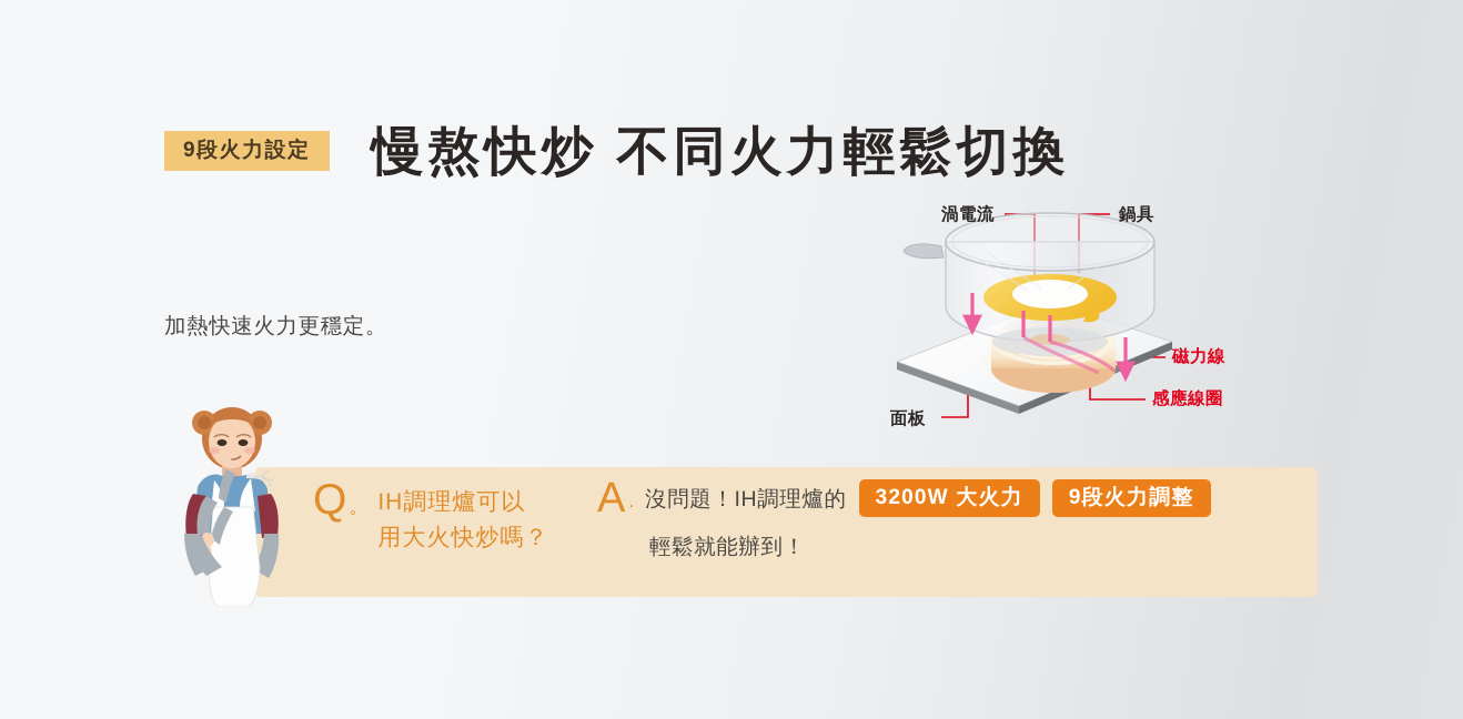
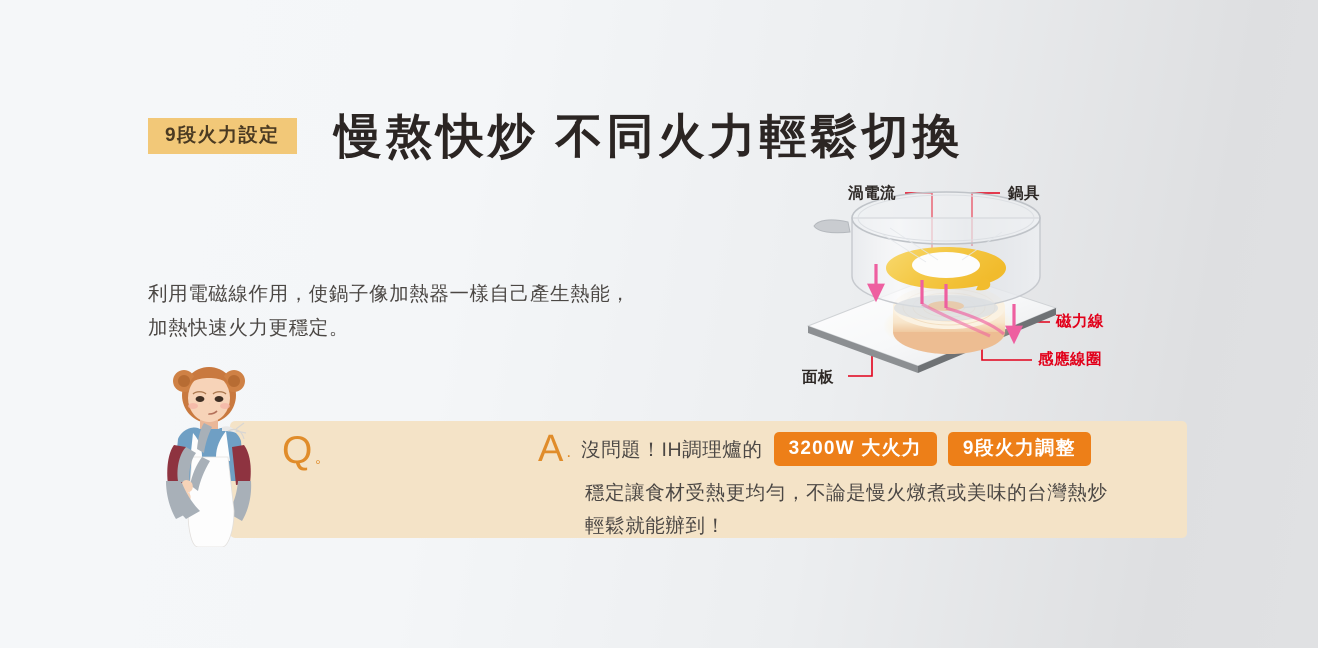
  9段火力設定
  慢熬快炒 不同火力輕鬆切換
+ 利用電磁線作用，使鍋子像加熱器一樣自己產生熱能，
  加熱快速火力更穩定。
  渦電流
  鍋具
  磁力線
  感應線圈
  面板
  Q
  。
- IH調理爐可以
- 用大火快炒嗎？
  A
  .
  沒問題！IH調理爐的
  3200W 大火力
  9段火力調整
+ 穩定讓食材受熱更均勻，不論是慢火燉煮或美味的台灣熱炒
  輕鬆就能辦到！
